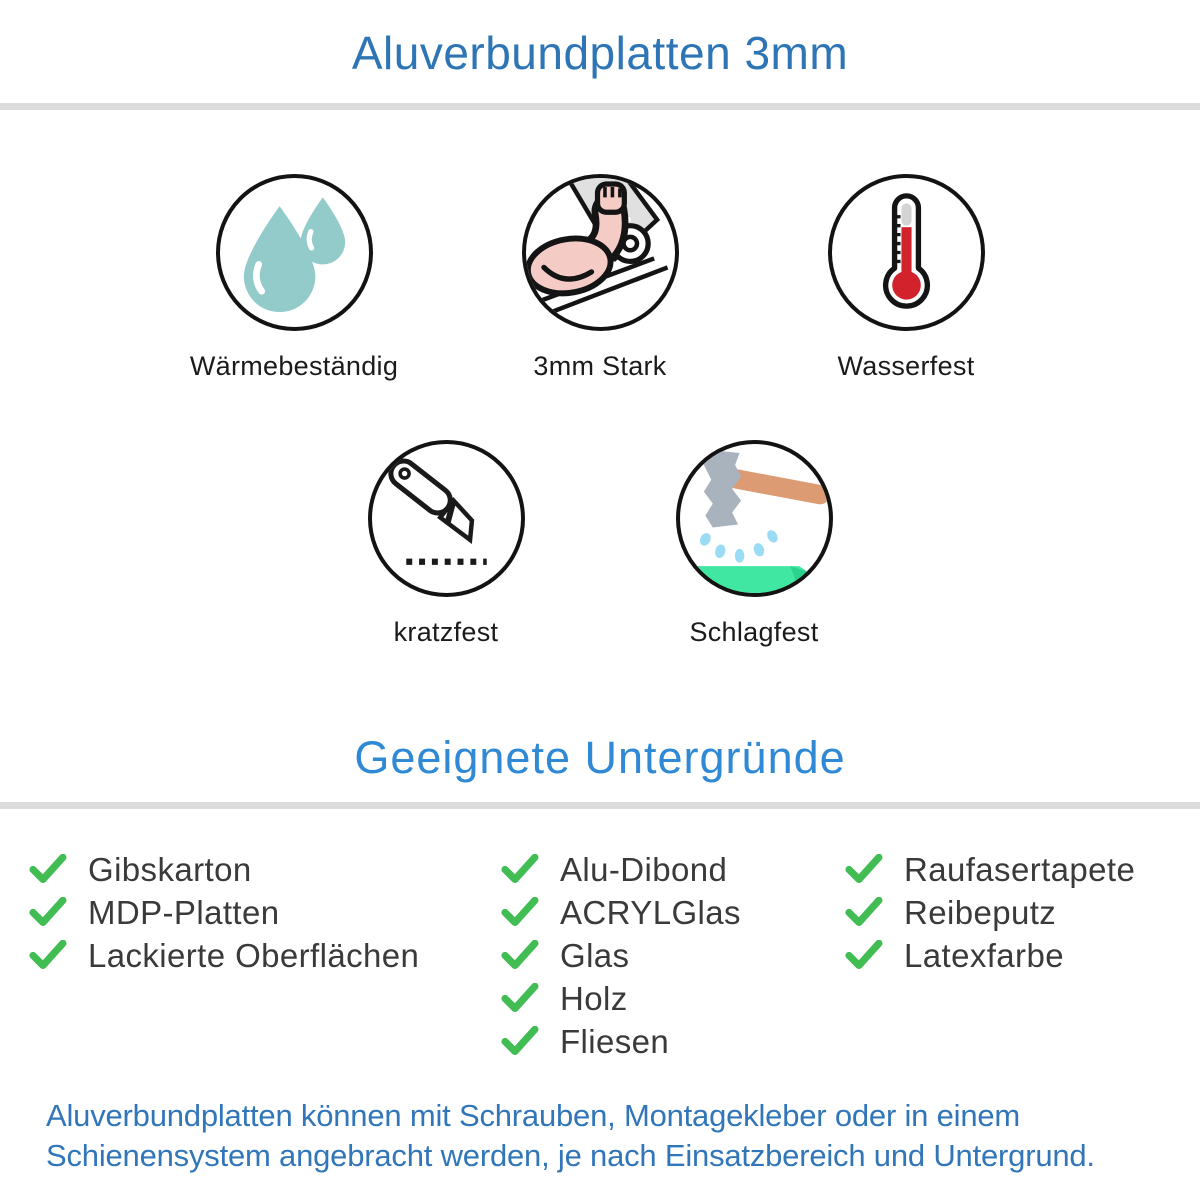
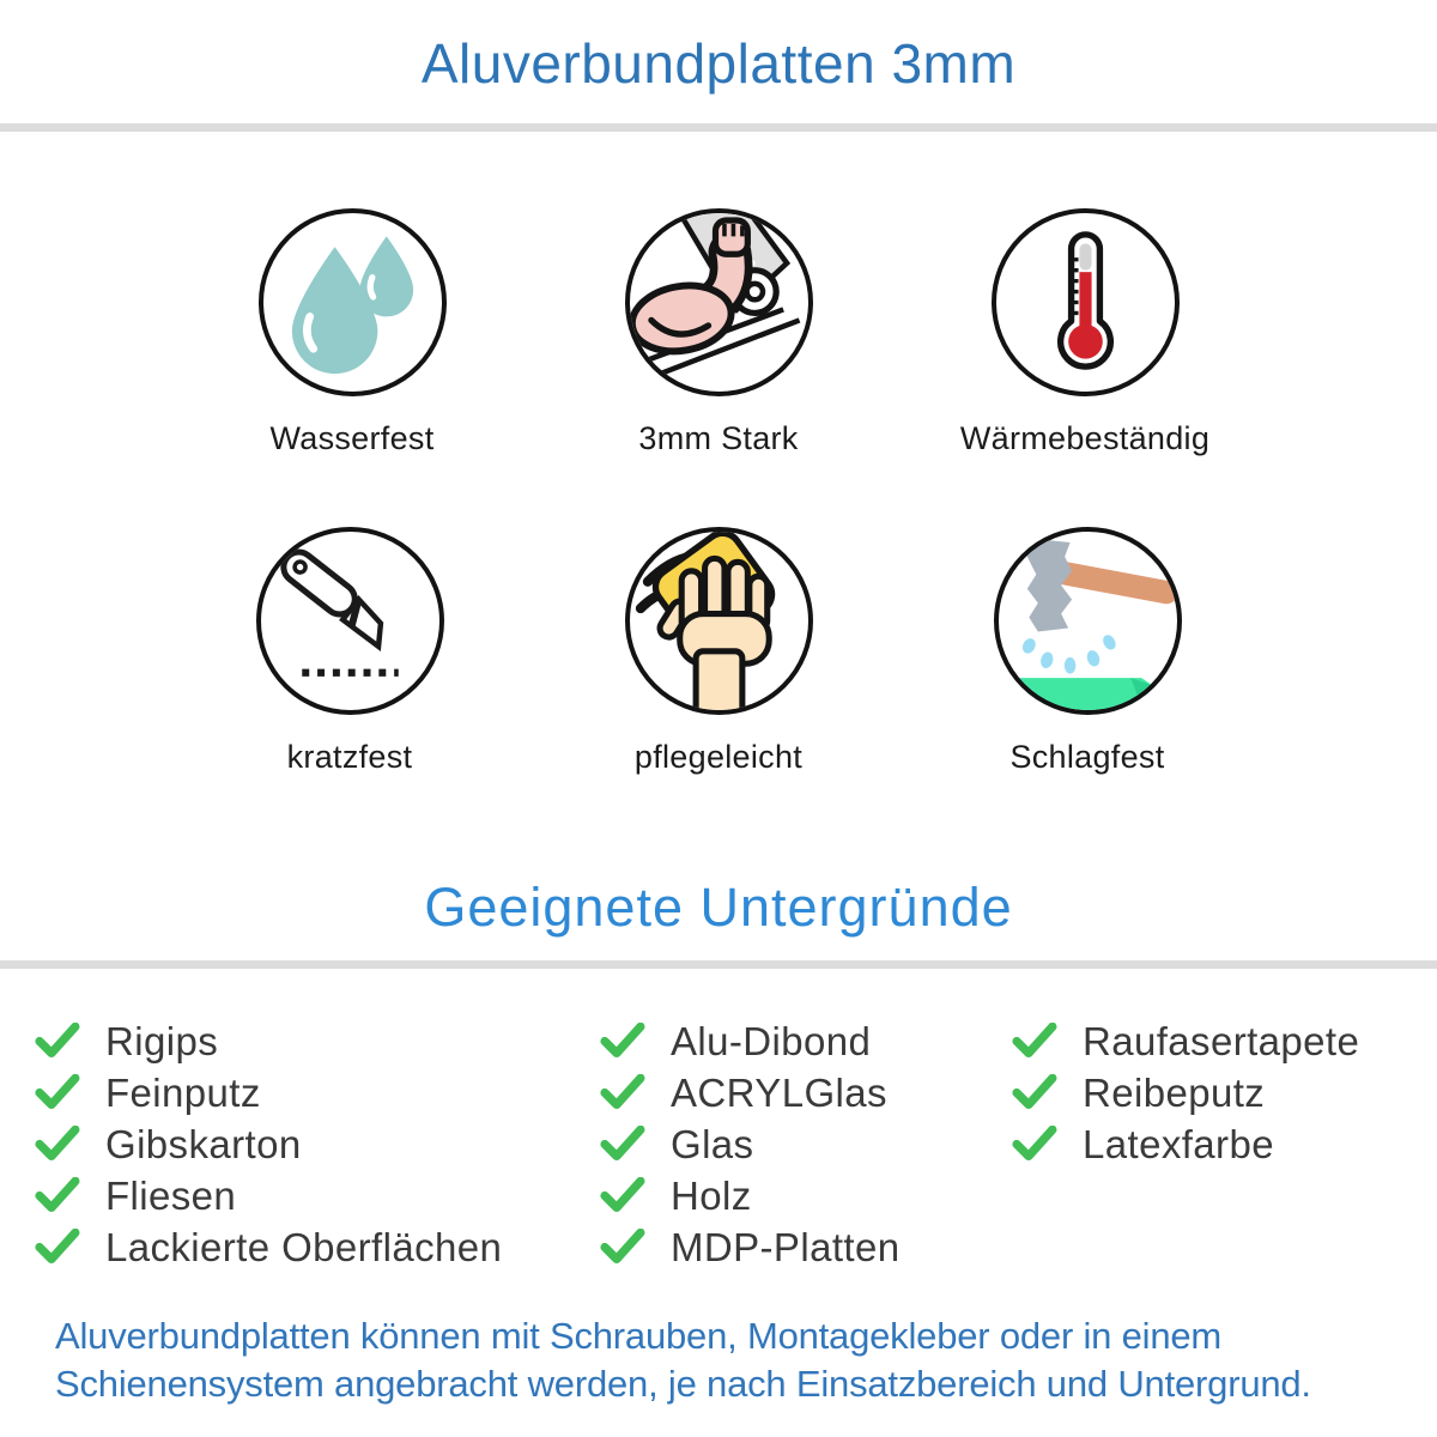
  Aluverbundplatten 3mm
- Wärmebeständig
+ Wasserfest
  3mm Stark
- Wasserfest
+ Wärmebeständig
  kratzfest
+ pflegeleicht
  Schlagfest
  Geeignete Untergründe
+ Rigips
+ Feinputz
  Gibskarton
- MDP-Platten
+ Fliesen
  Lackierte Oberflächen
  Alu-Dibond
  ACRYLGlas
  Glas
  Holz
- Fliesen
+ MDP-Platten
  Raufasertapete
  Reibeputz
  Latexfarbe
  Aluverbundplatten können mit Schrauben, Montagekleber oder in einem
  Schienensystem angebracht werden, je nach Einsatzbereich und Untergrund.
